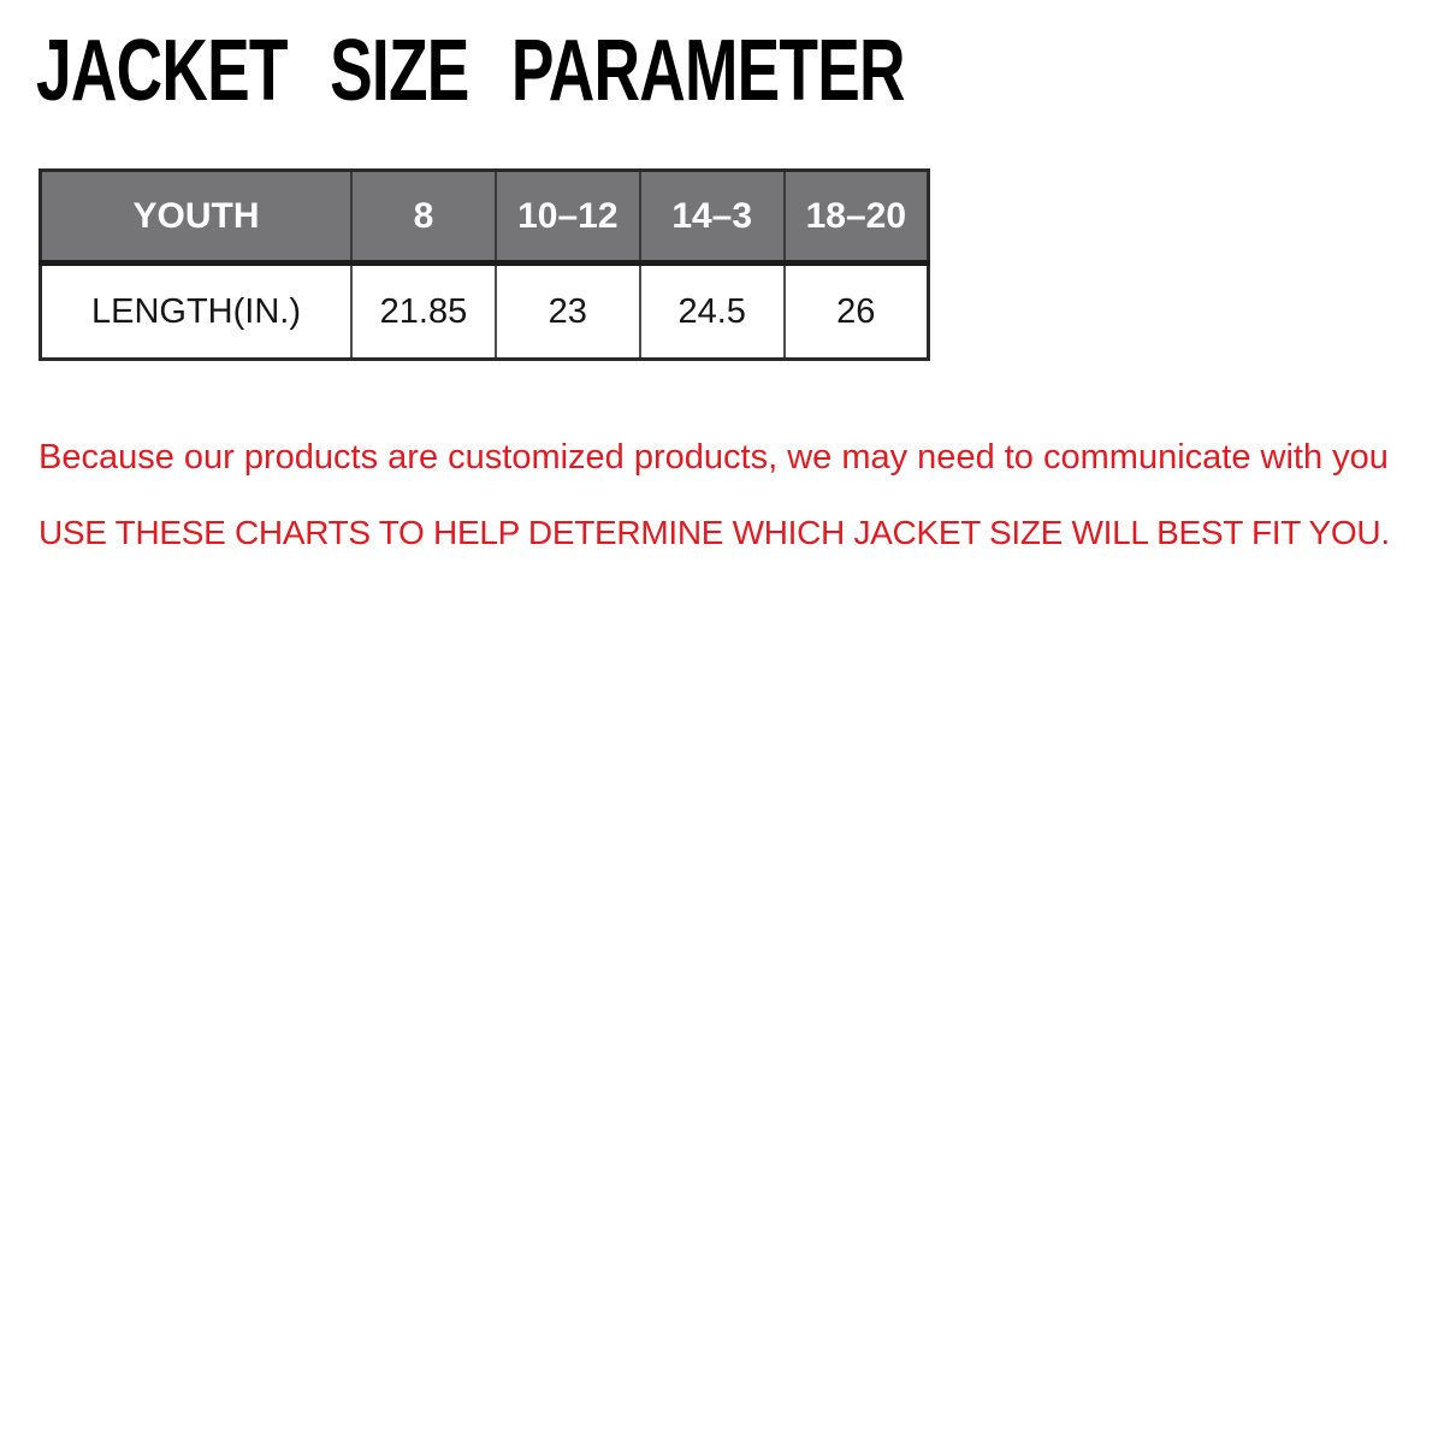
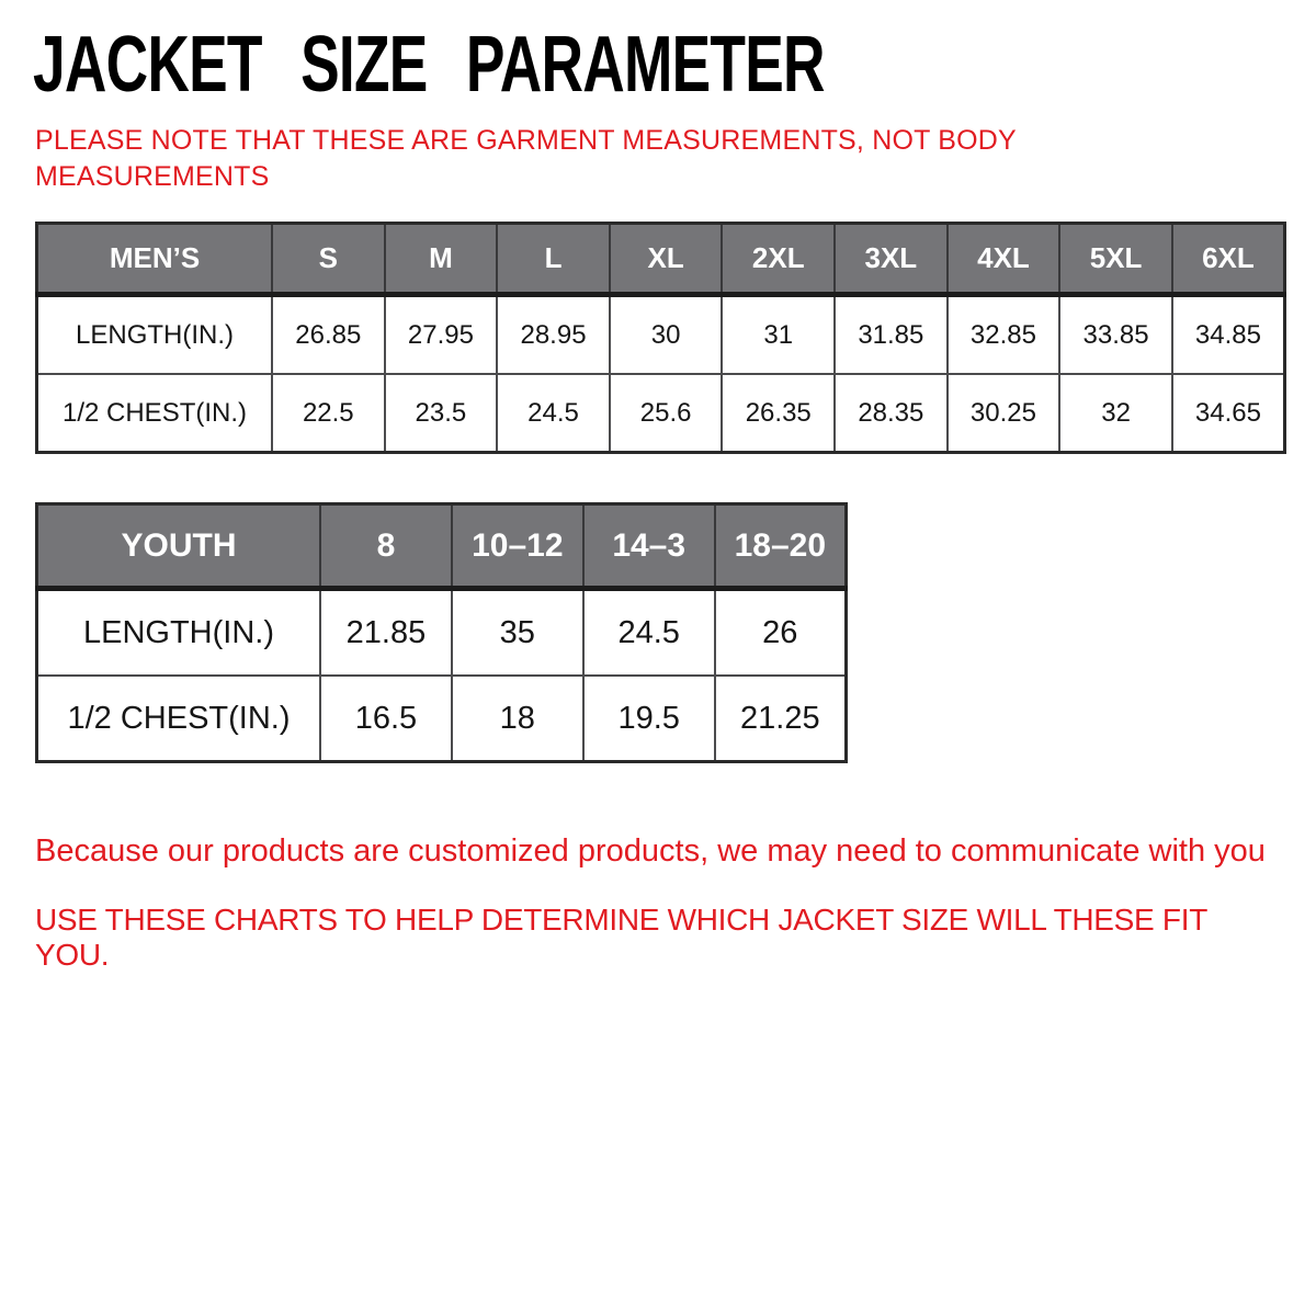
  JACKET SIZE PARAMETER
+ PLEASE NOTE THAT THESE ARE GARMENT MEASUREMENTS, NOT BODY
+ MEASUREMENTS
+ MEN’S	S	M	L	XL	2XL	3XL	4XL	5XL	6XL
+ LENGTH(IN.)	26.85	27.95	28.95	30	31	31.85	32.85	33.85	34.85
+ 1/2 CHEST(IN.)	22.5	23.5	24.5	25.6	26.35	28.35	30.25	32	34.65
  YOUTH	8	10–12	14–3	18–20
- LENGTH(IN.)	21.85	23	24.5	26
+ LENGTH(IN.)	21.85	35	24.5	26
+ 1/2 CHEST(IN.)	16.5	18	19.5	21.25
  Because our products are customized products, we may need to communicate with you
- USE THESE CHARTS TO HELP DETERMINE WHICH JACKET SIZE WILL BEST FIT YOU.
+ USE THESE CHARTS TO HELP DETERMINE WHICH JACKET SIZE WILL THESE FIT YOU.
